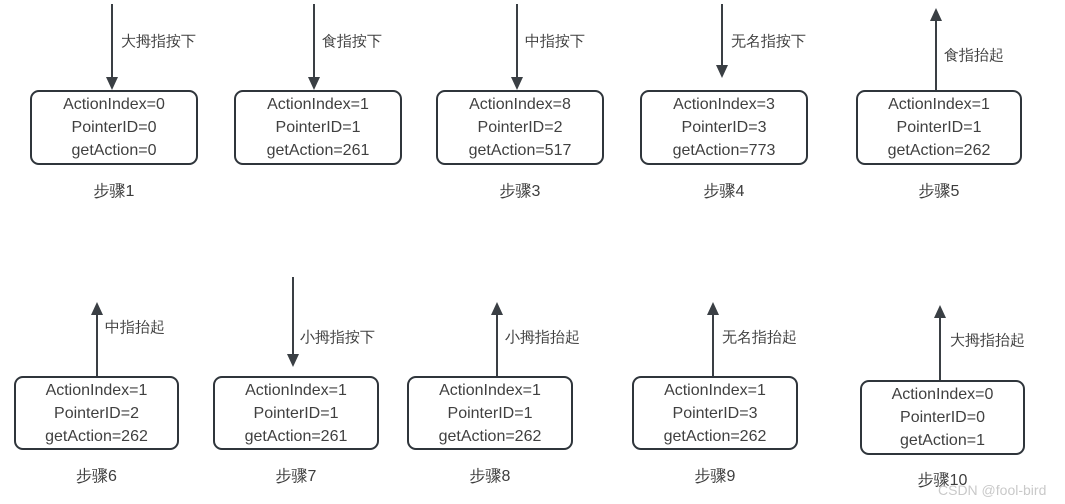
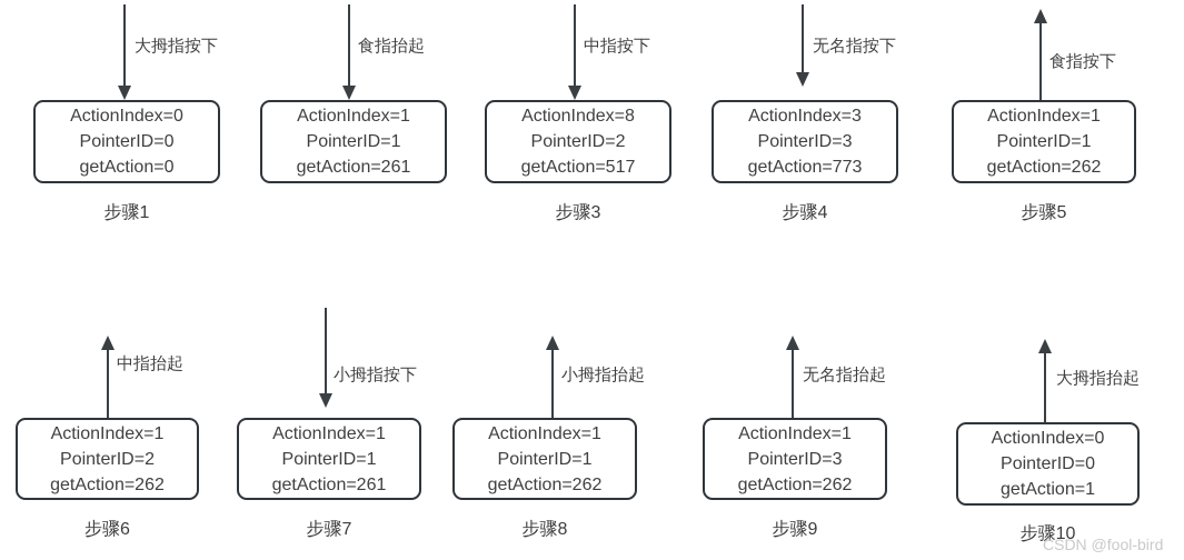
  大拇指按下
  ActionIndex=0
  PointerID=0
  getAction=0
  步骤1
- 食指按下
+ 食指抬起
  ActionIndex=1
  PointerID=1
  getAction=261
  中指按下
  ActionIndex=8
  PointerID=2
  getAction=517
  步骤3
  无名指按下
  ActionIndex=3
  PointerID=3
  getAction=773
  步骤4
- 食指抬起
+ 食指按下
  ActionIndex=1
  PointerID=1
  getAction=262
  步骤5
  中指抬起
  ActionIndex=1
  PointerID=2
  getAction=262
  步骤6
  小拇指按下
  ActionIndex=1
  PointerID=1
  getAction=261
  步骤7
  小拇指抬起
  ActionIndex=1
  PointerID=1
  getAction=262
  步骤8
  无名指抬起
  ActionIndex=1
  PointerID=3
  getAction=262
  步骤9
  大拇指抬起
  ActionIndex=0
  PointerID=0
  getAction=1
  步骤10
  CSDN @fool-bird
